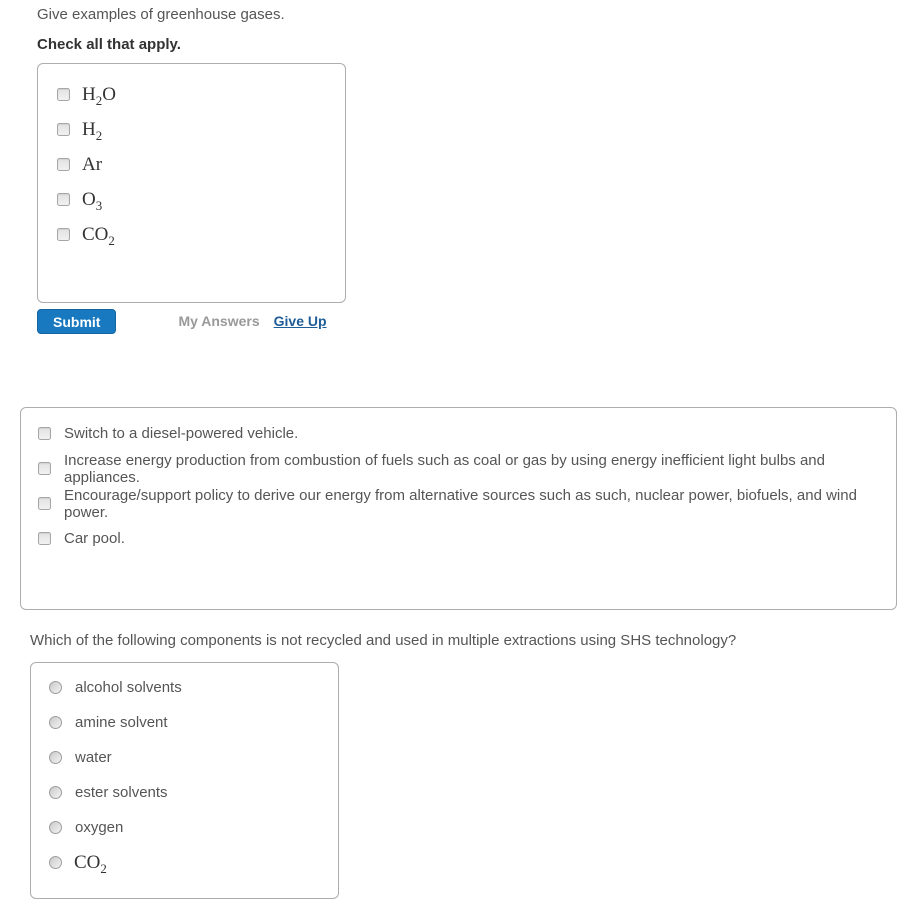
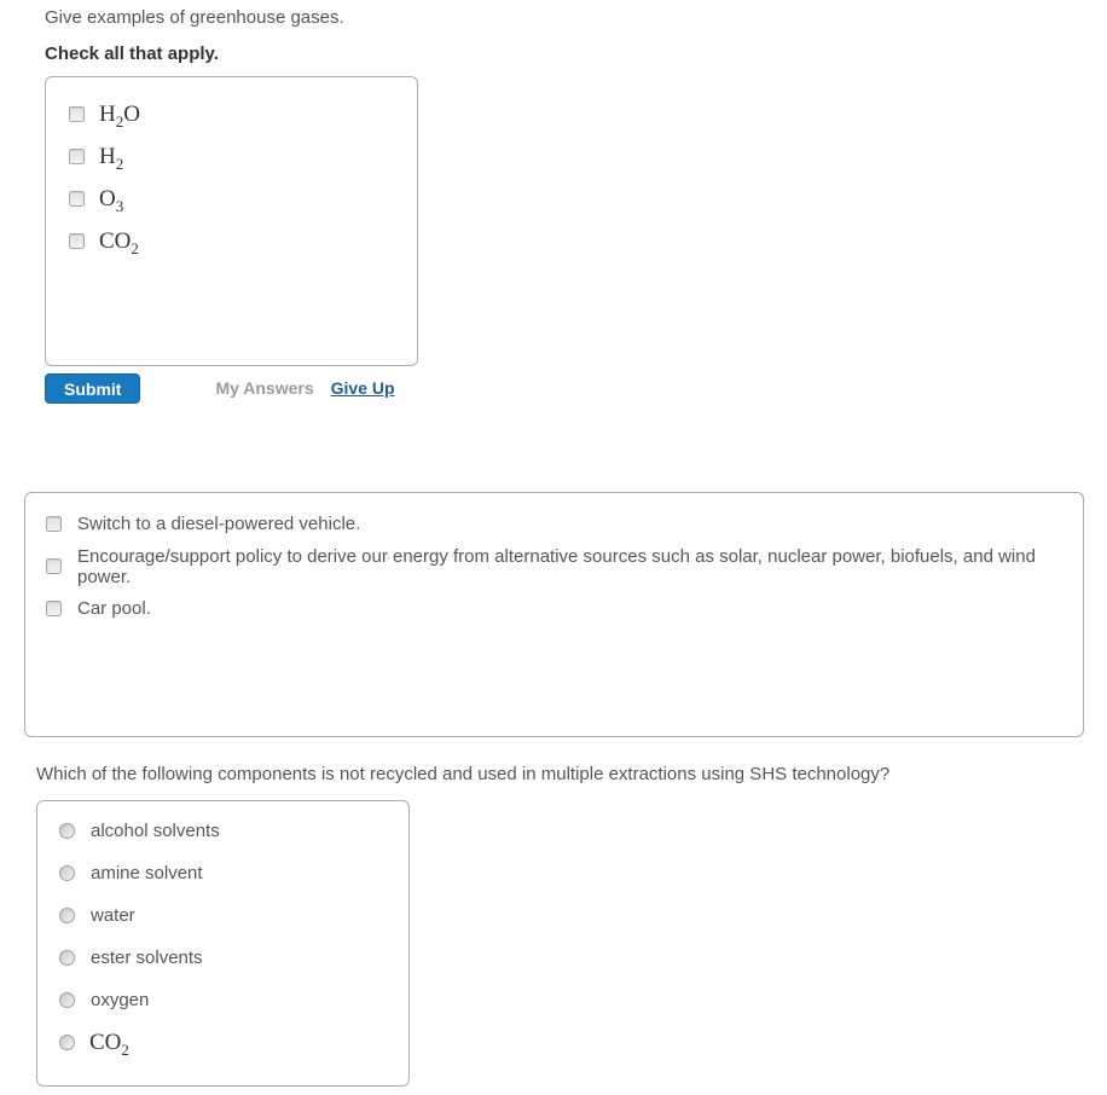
  Give examples of greenhouse gases.
  Check all that apply.
  H2O
  H2
- Ar
  O3
  CO2
  Submit
  My Answers
  Give Up
  Switch to a diesel-powered vehicle.
- Increase energy production from combustion of fuels such as coal or gas by using energy inefficient light bulbs and appliances.
- Encourage/support policy to derive our energy from alternative sources such as such, nuclear power, biofuels, and wind power.
+ Encourage/support policy to derive our energy from alternative sources such as solar, nuclear power, biofuels, and wind power.
  Car pool.
  Which of the following components is not recycled and used in multiple extractions using SHS technology?
  alcohol solvents
  amine solvent
  water
  ester solvents
  oxygen
  CO2
